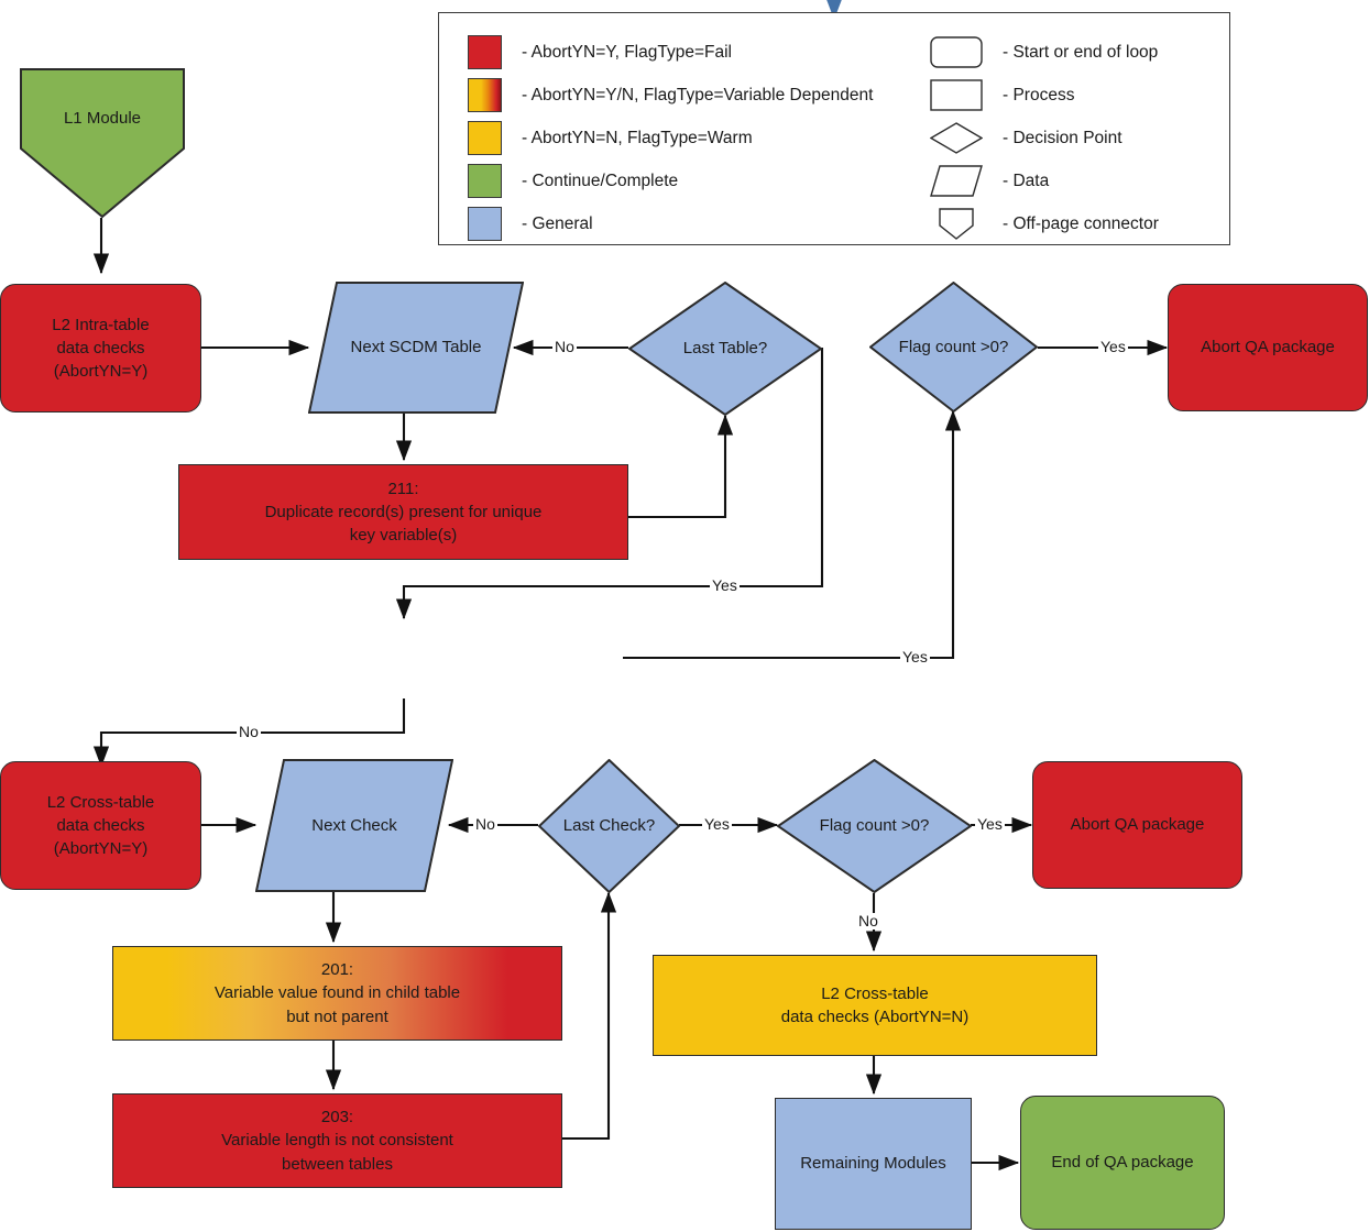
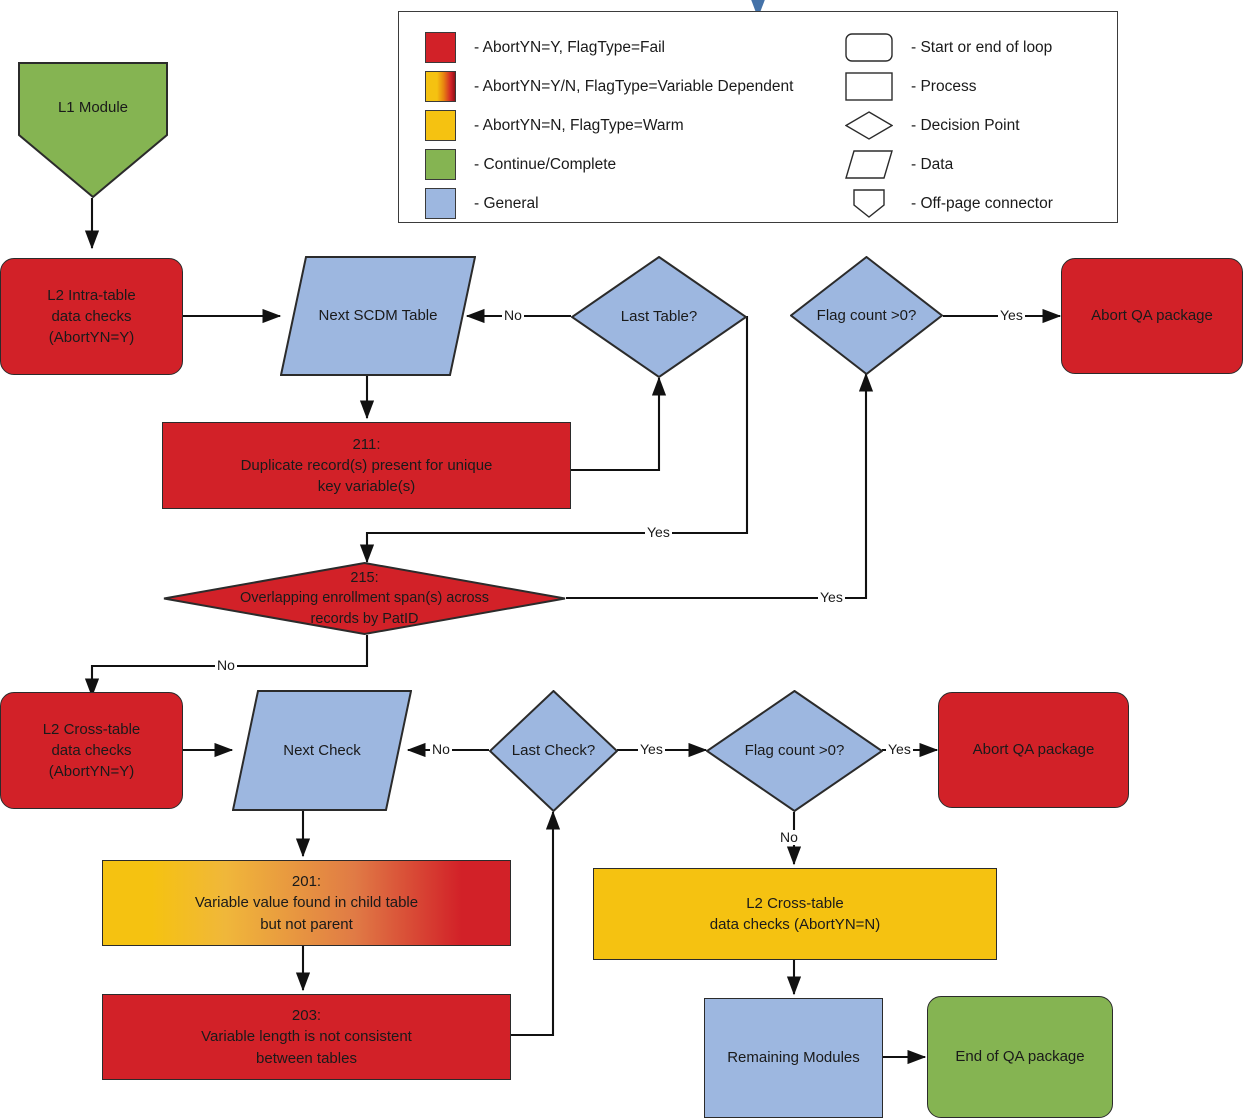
  No
  Yes
  Yes
  Yes
  No
  No
  Yes
  Yes
  No
  L1 Module
  L2 Intra-table
  data checks
  (AbortYN=Y)
  Next SCDM Table
  Last Table?
  Flag count >0?
  Abort QA package
  211:
  Duplicate record(s) present for unique
  key variable(s)
+ 215:
+ Overlapping enrollment span(s) across
+ records by PatID
  L2 Cross-table
  data checks
  (AbortYN=Y)
  Next Check
  Last Check?
  Flag count >0?
  Abort QA package
  201:
  Variable value found in child table
  but not parent
  203:
  Variable length is not consistent
  between tables
  L2 Cross-table
  data checks (AbortYN=N)
  Remaining Modules
  End of QA package
  - AbortYN=Y, FlagType=Fail
  - AbortYN=Y/N, FlagType=Variable Dependent
  - AbortYN=N, FlagType=Warm
  - Continue/Complete
  - General
  - Start or end of loop
  - Process
  - Decision Point
  - Data
  - Off-page connector
